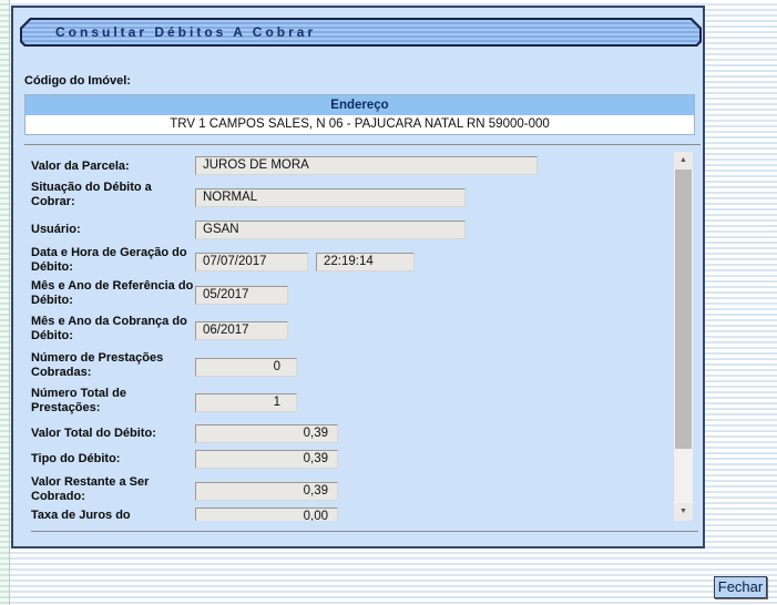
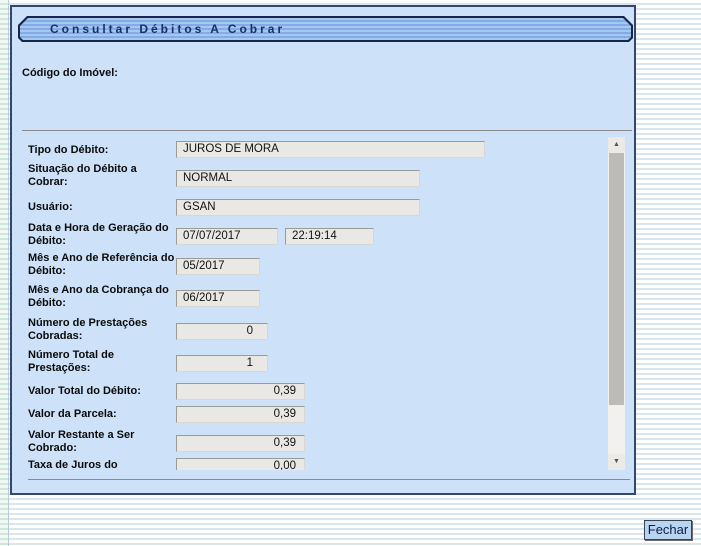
  Consultar Débitos A Cobrar
  Código do Imóvel:
- Endereço
- TRV 1 CAMPOS SALES, N 06 - PAJUCARA NATAL RN 59000-000
- Valor da Parcela:
+ Tipo do Débito:
  JUROS DE MORA
  Situação do Débito a Cobrar:
  NORMAL
  Usuário:
  GSAN
  Data e Hora de Geração do Débito:
  07/07/2017
  22:19:14
  Mês e Ano de Referência do Débito:
  05/2017
  Mês e Ano da Cobrança do Débito:
  06/2017
  Número de Prestações Cobradas:
  0
  Número Total de Prestações:
  1
  Valor Total do Débito:
  0,39
- Tipo do Débito:
+ Valor da Parcela:
  0,39
  Valor Restante a Ser Cobrado:
  0,39
  0,00
  Fechar
